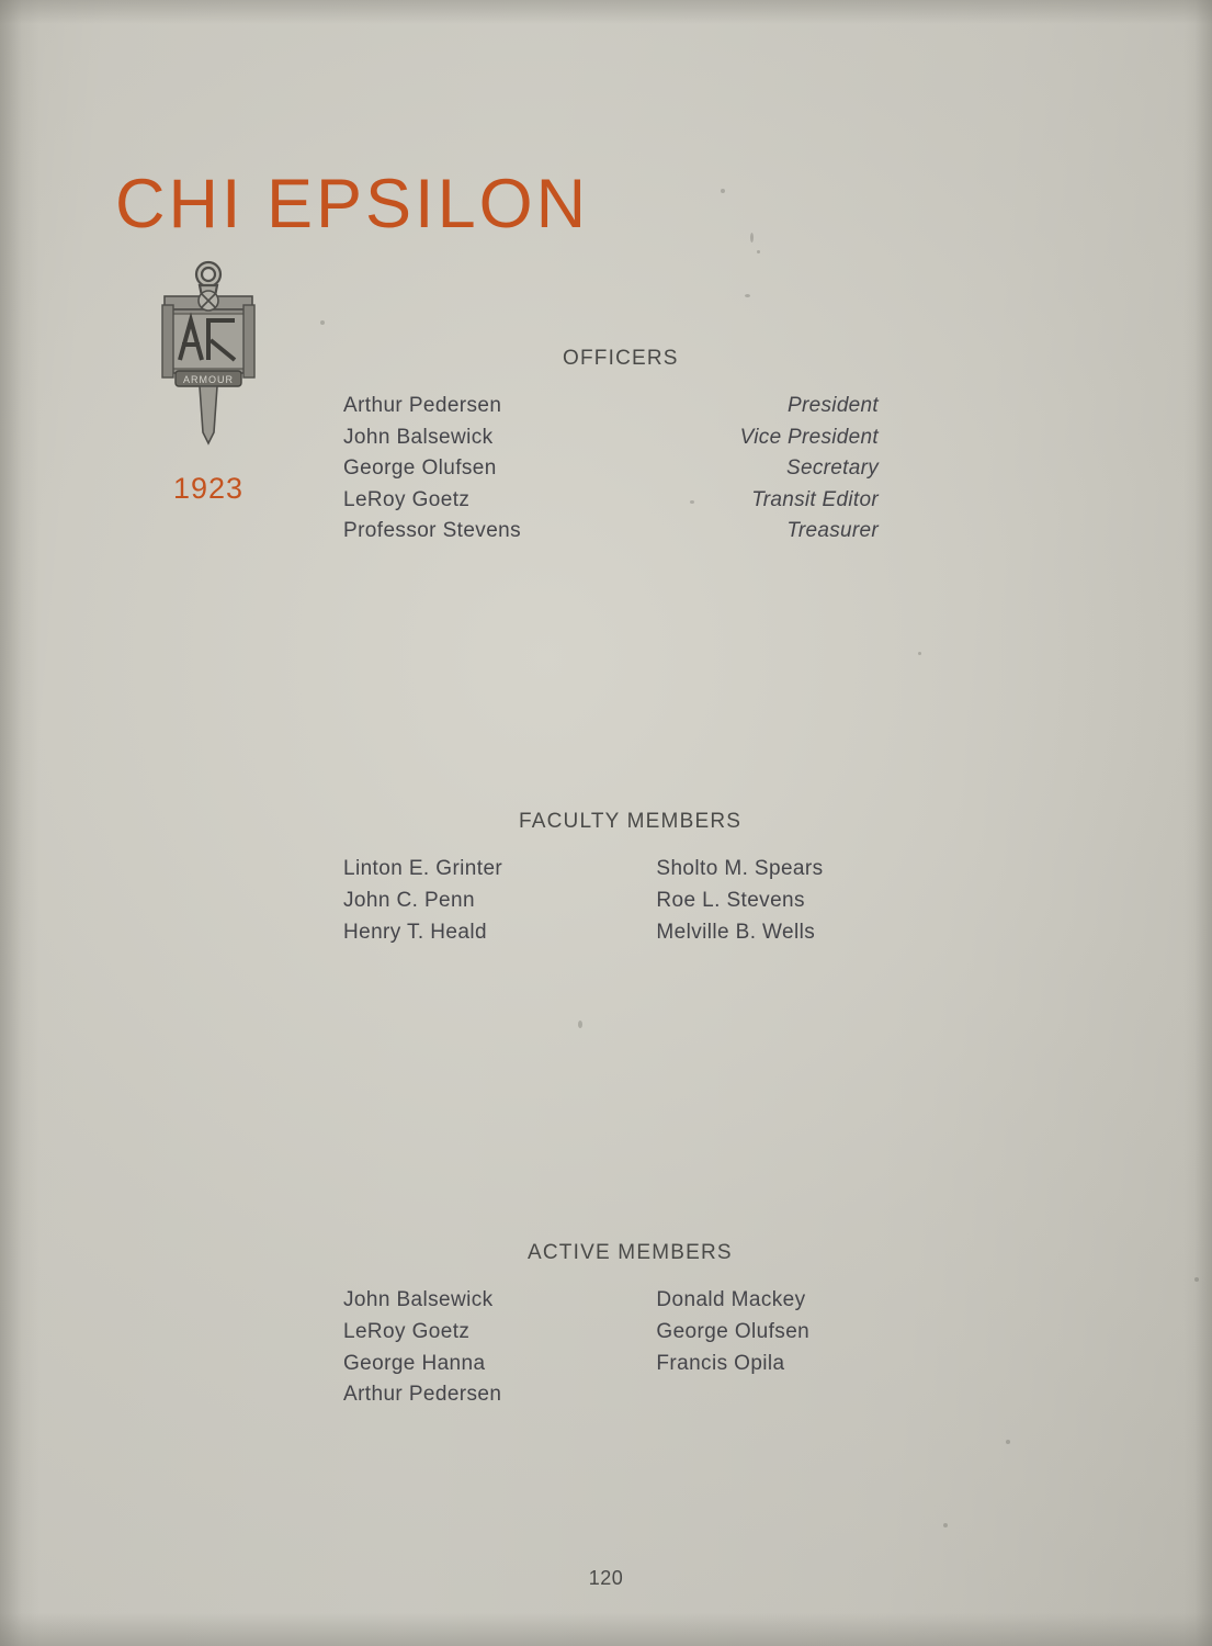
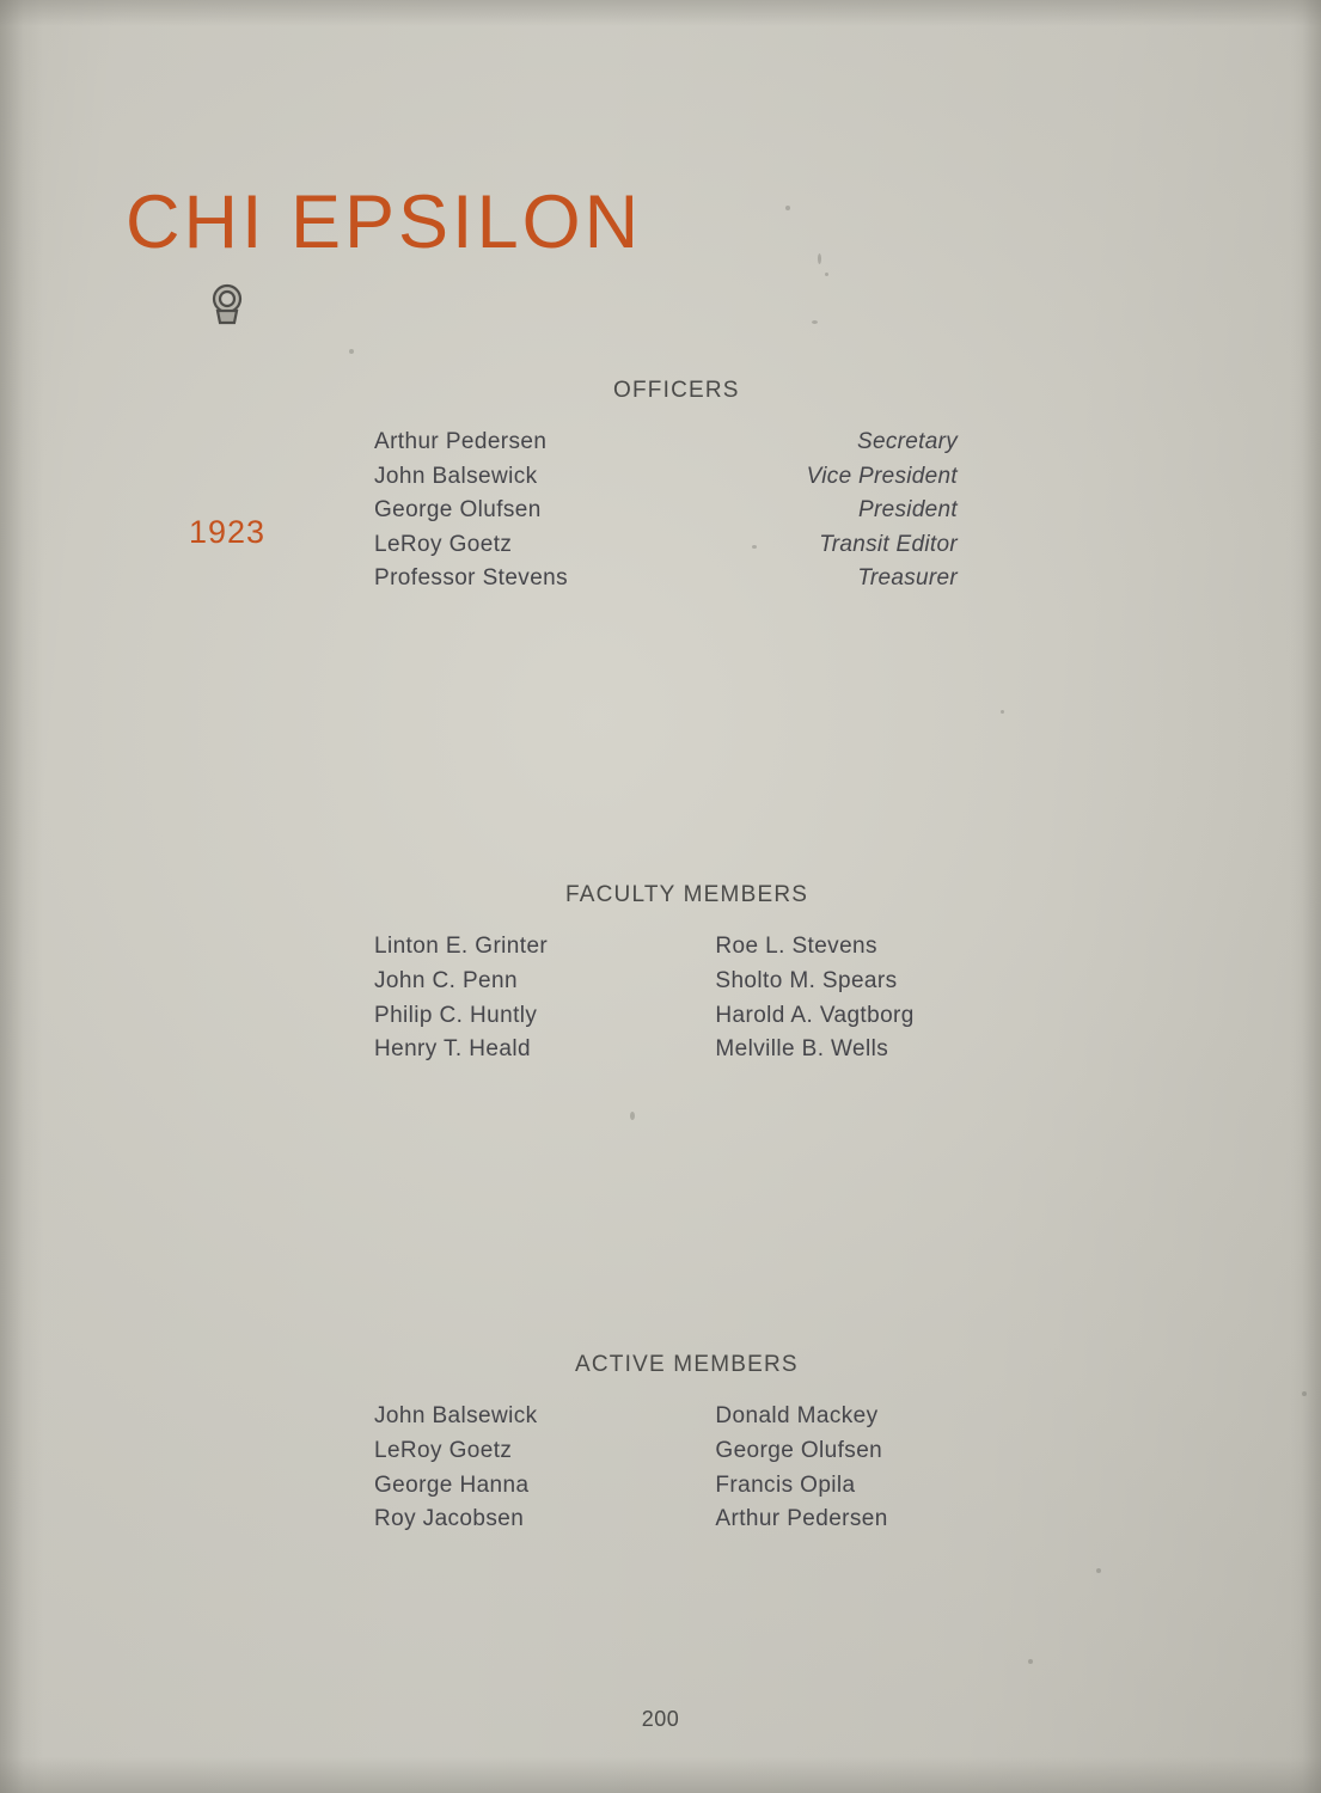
  CHI EPSILON
- ARMOUR
  1923
  OFFICERS
  Arthur Pedersen
- President
+ Secretary
  John Balsewick
  Vice President
  George Olufsen
- Secretary
+ President
  LeRoy Goetz
  Transit Editor
  Professor Stevens
  Treasurer
  FACULTY MEMBERS
  Linton E. Grinter
- Sholto M. Spears
+ Roe L. Stevens
  John C. Penn
- Roe L. Stevens
+ Sholto M. Spears
+ Philip C. Huntly
+ Harold A. Vagtborg
  Henry T. Heald
  Melville B. Wells
  ACTIVE MEMBERS
  John Balsewick
  Donald Mackey
  LeRoy Goetz
  George Olufsen
  George Hanna
  Francis Opila
+ Roy Jacobsen
  Arthur Pedersen
- 120
+ 200
